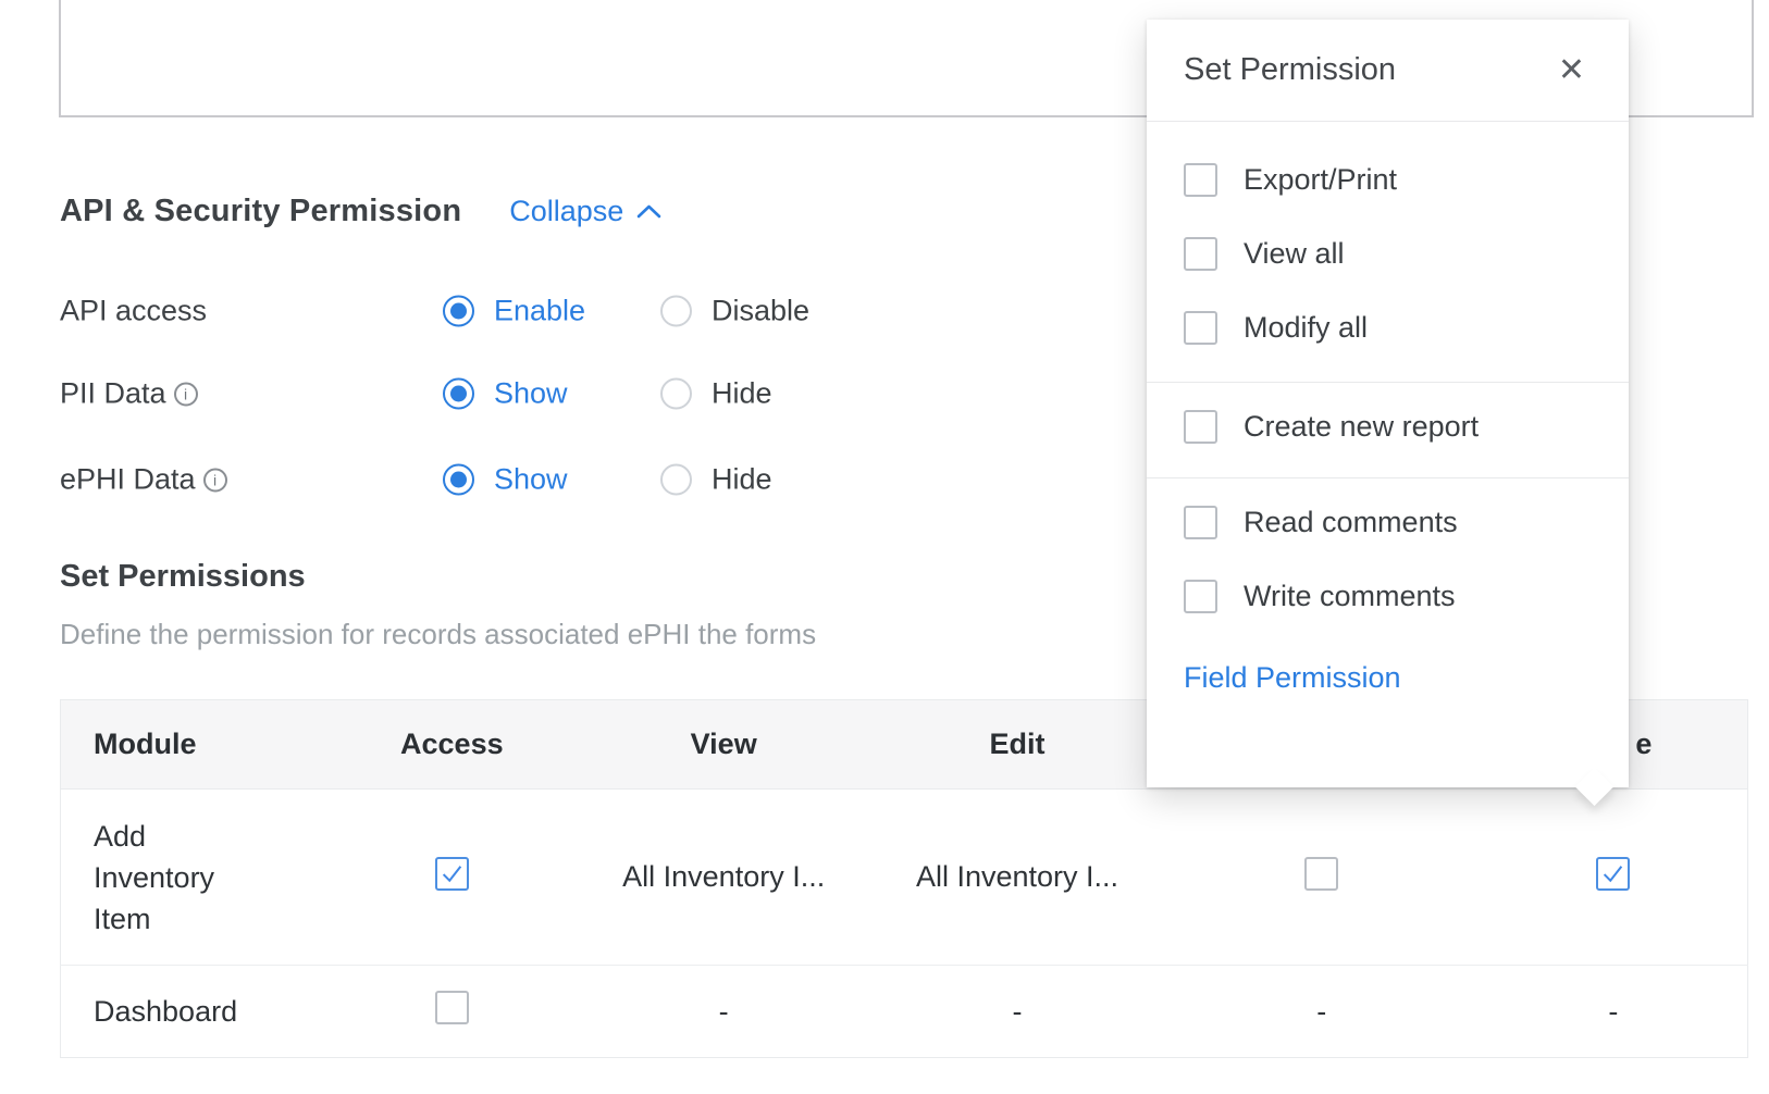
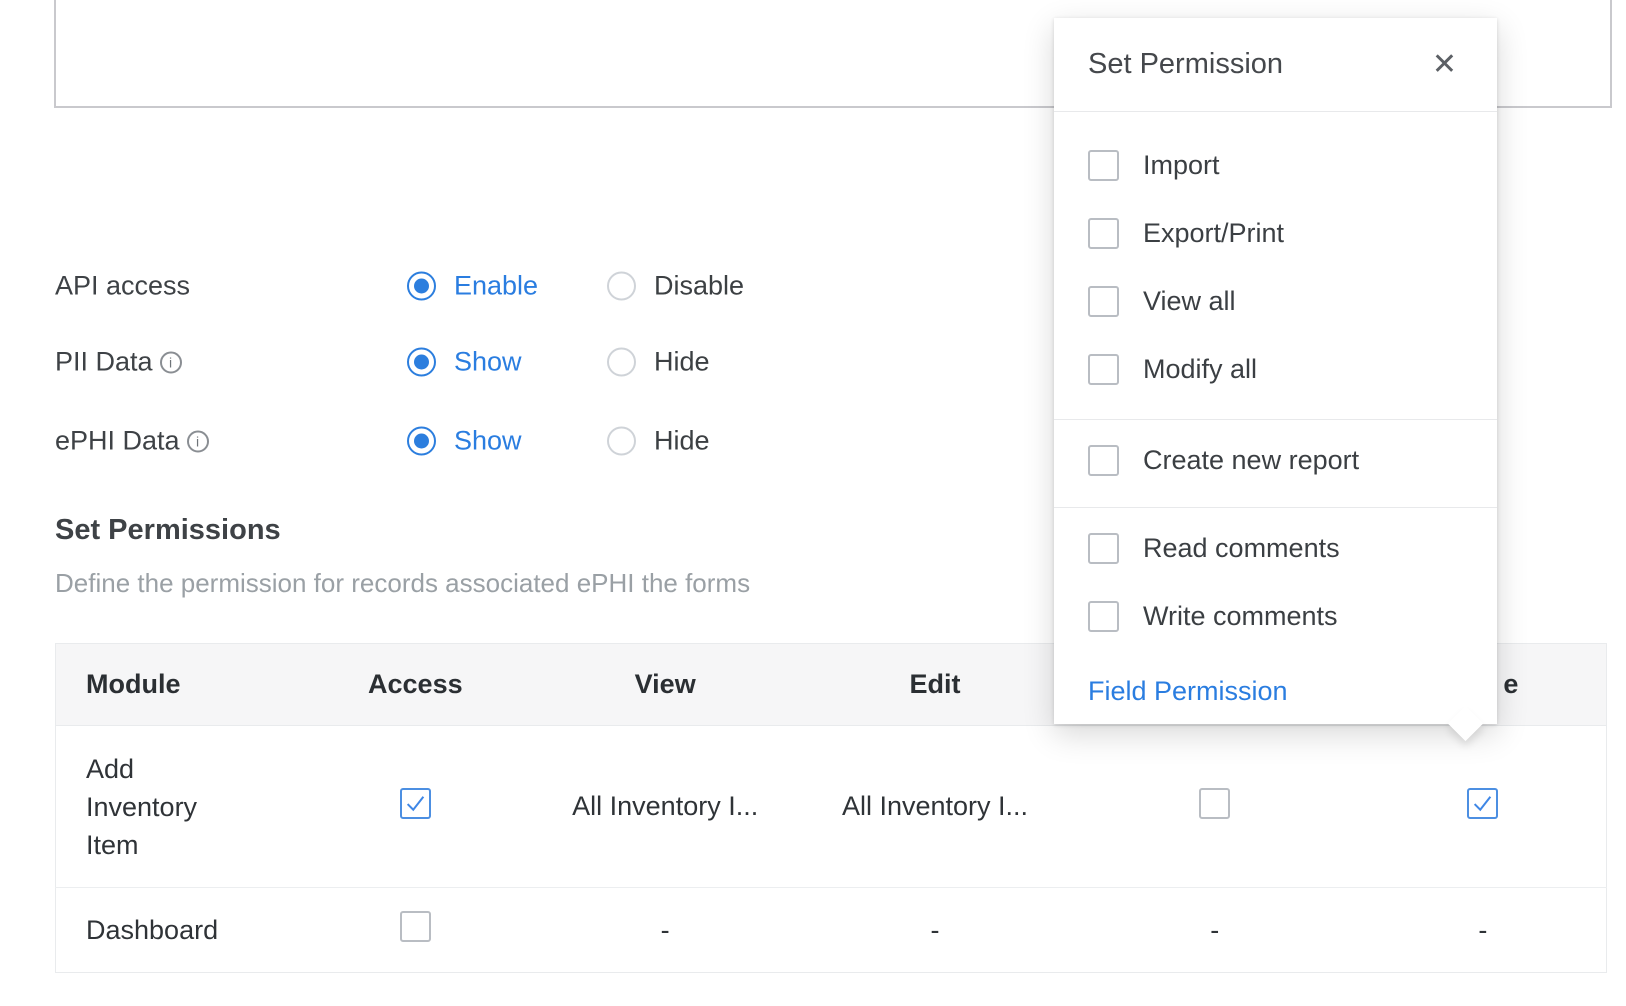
- API & Security Permission
- Collapse
  API access
  Enable
  Disable
  PII Data
  i
  Show
  Hide
  ePHI Data
  i
  Show
  Hide
  Set Permissions
  Define the permission for records associated ePHI the forms
  Module	Access	View	Edit		e
  Add Inventory Item		All Inventory I...	All Inventory I...
  Dashboard		-	-	-	-
  Set Permission
  ✕
+ Import
  Export/Print
  View all
  Modify all
  Create new report
  Read comments
  Write comments
  Field Permission
